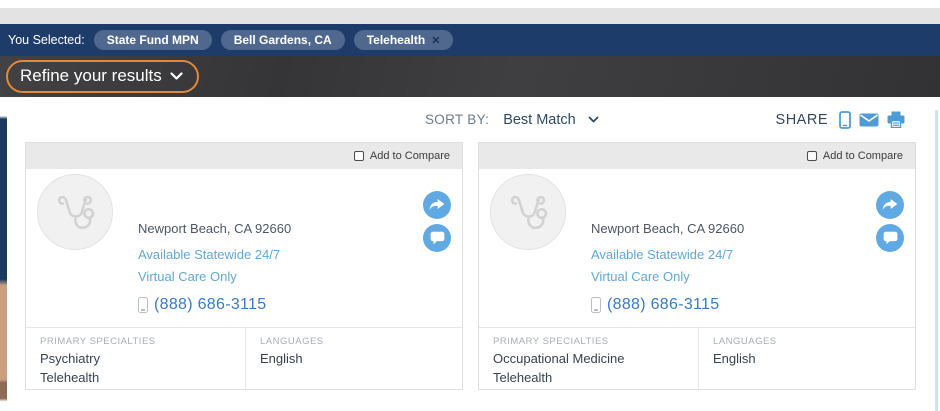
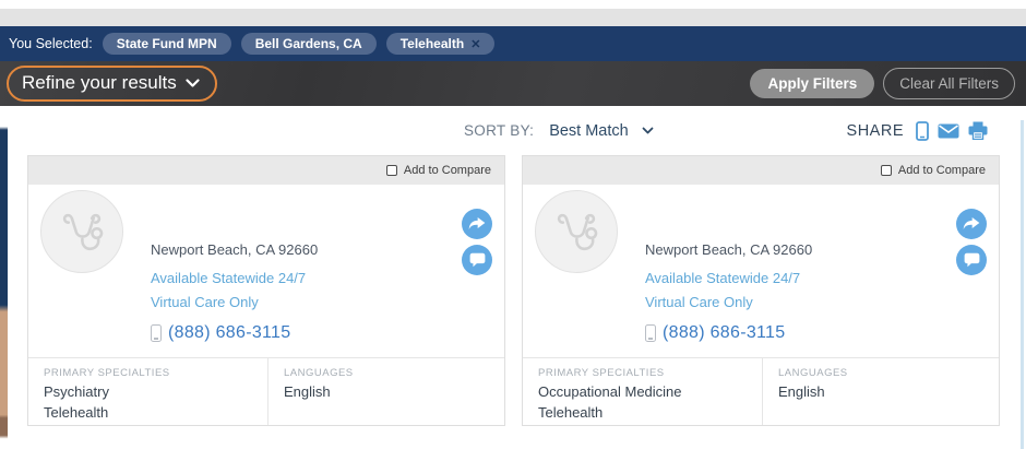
  You Selected:
  State Fund MPN
  Bell Gardens, CA
  Telehealth
  ✕
  Refine your results
+ Apply Filters
+ Clear All Filters
  SORT BY:
  Best Match
  SHARE
  Add to Compare
  Newport Beach, CA 92660
  Available Statewide 24/7
  Virtual Care Only
  (888) 686-3115
  PRIMARY SPECIALTIES
  Psychiatry
  Telehealth
  LANGUAGES
  English
  Add to Compare
  Newport Beach, CA 92660
  Available Statewide 24/7
  Virtual Care Only
  (888) 686-3115
  PRIMARY SPECIALTIES
  Occupational Medicine
  Telehealth
  LANGUAGES
  English
